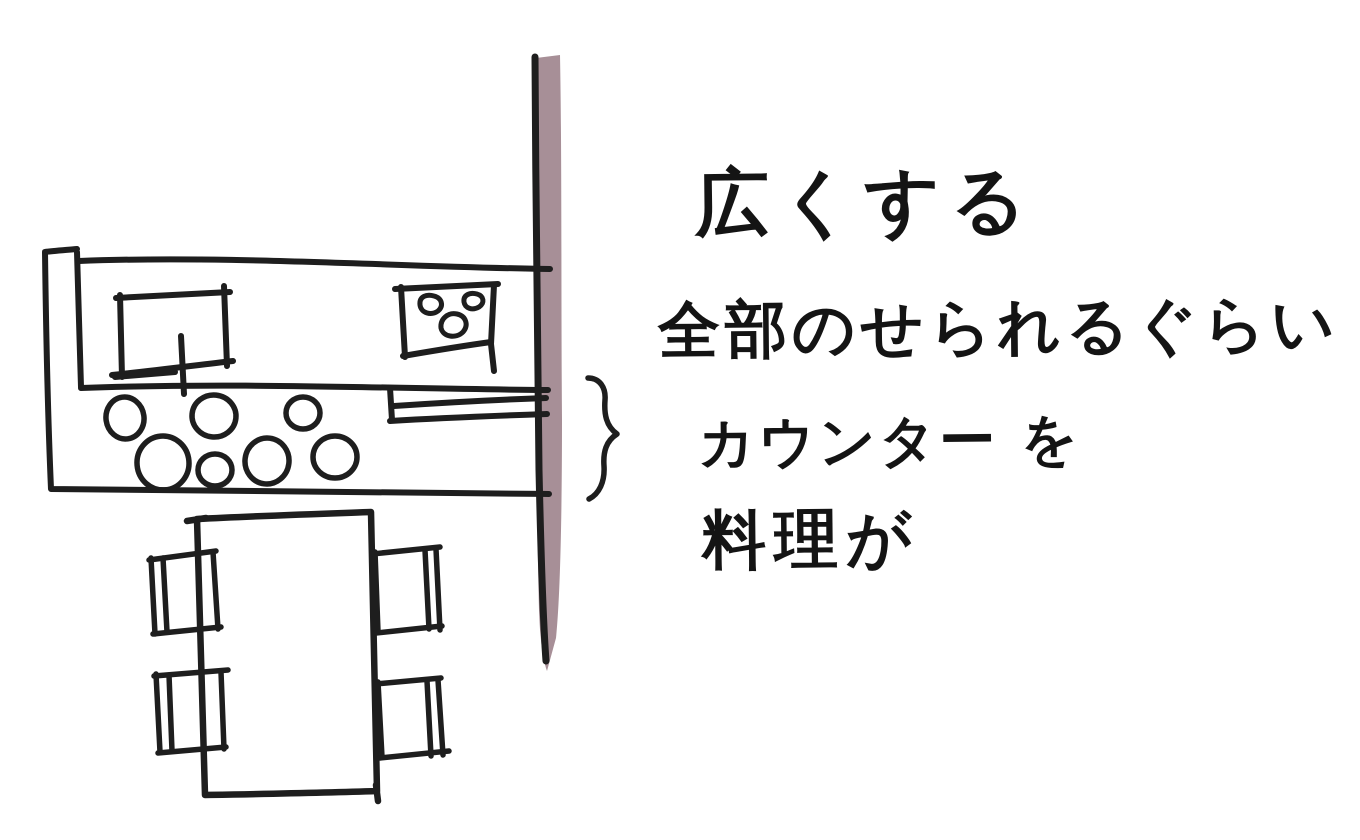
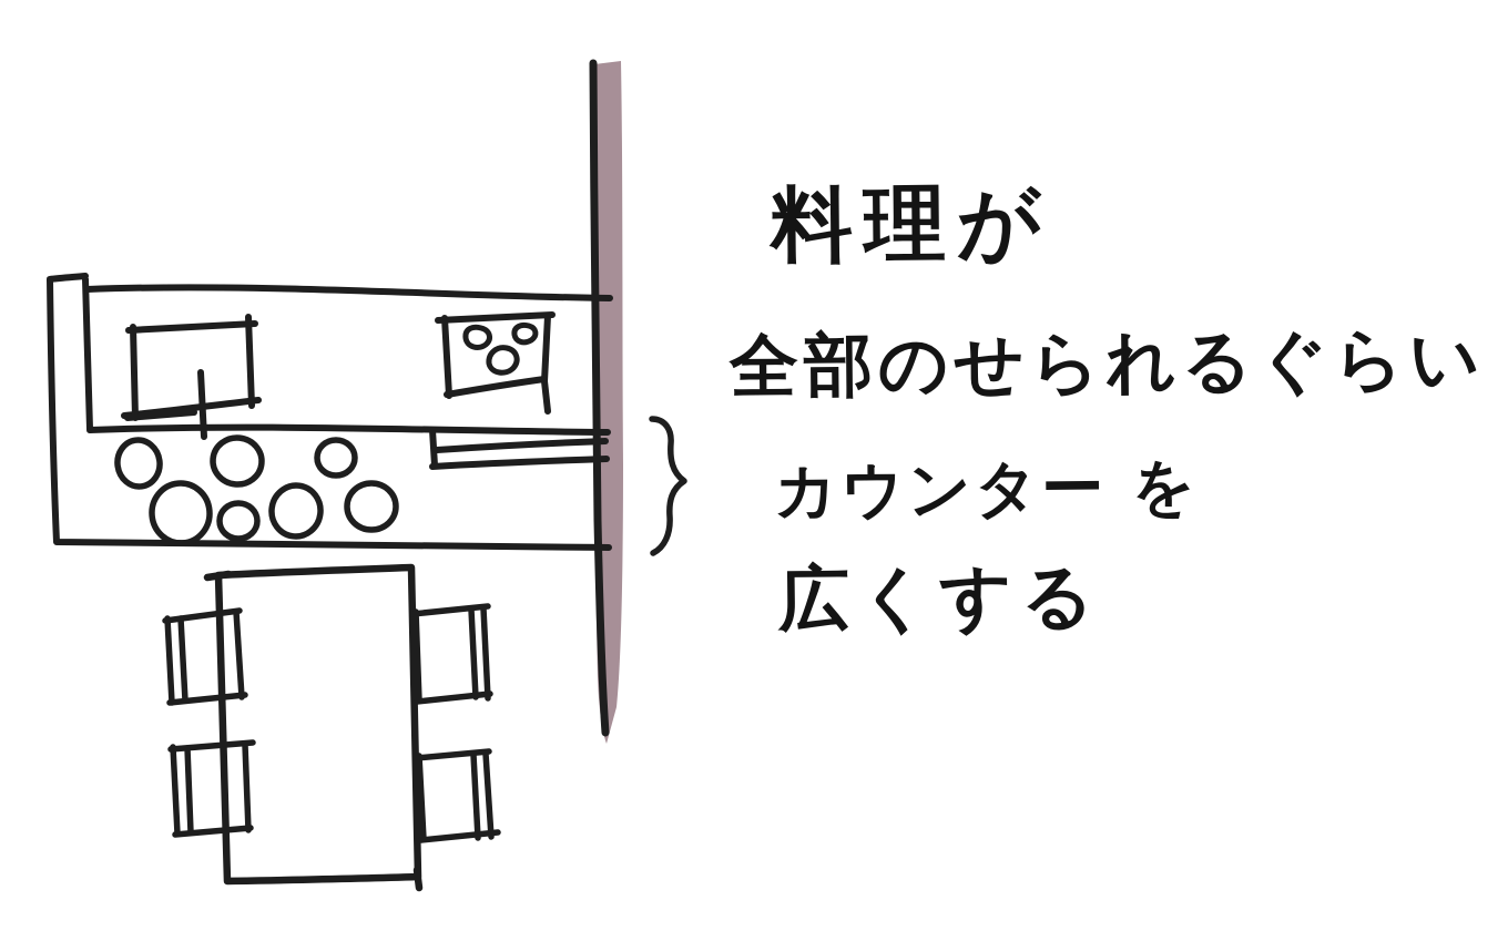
- 広くする
+ 料理が
  全部のせられるぐらい
  カウンター を
- 料理が
+ 広くする
